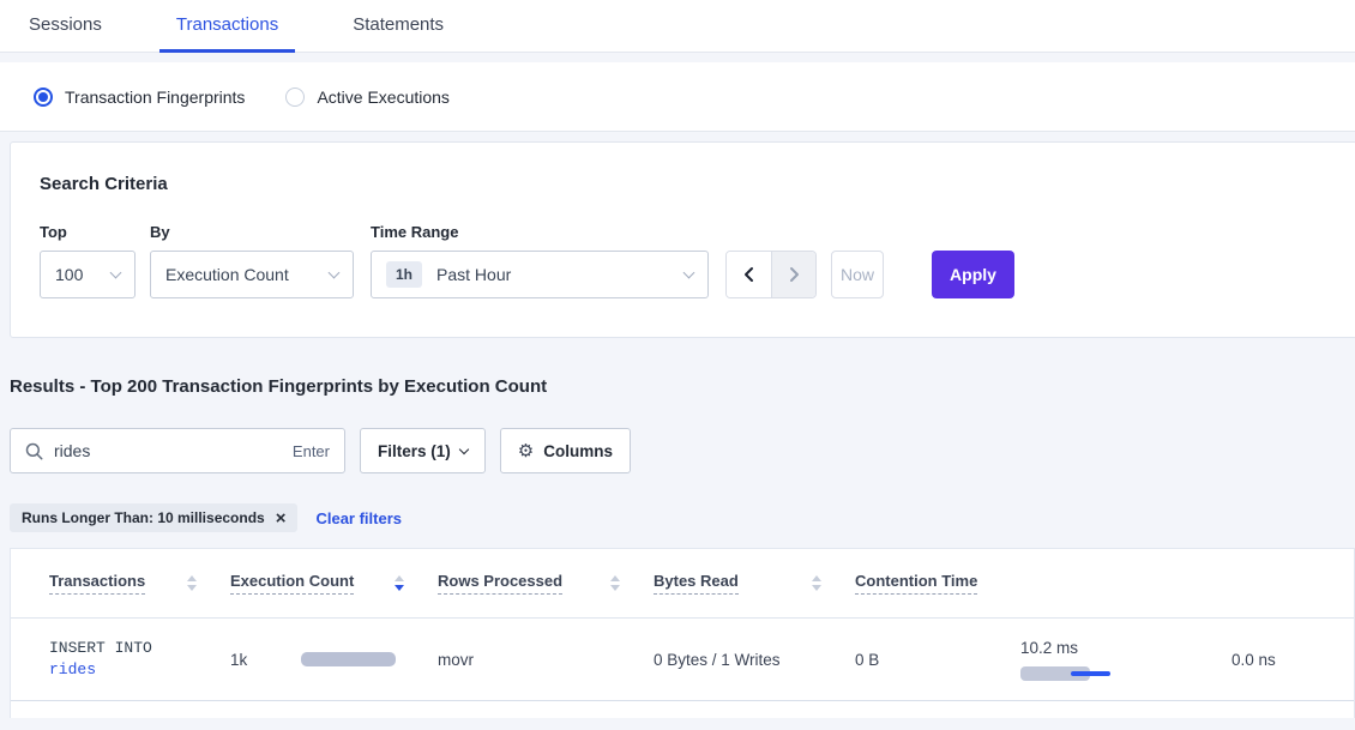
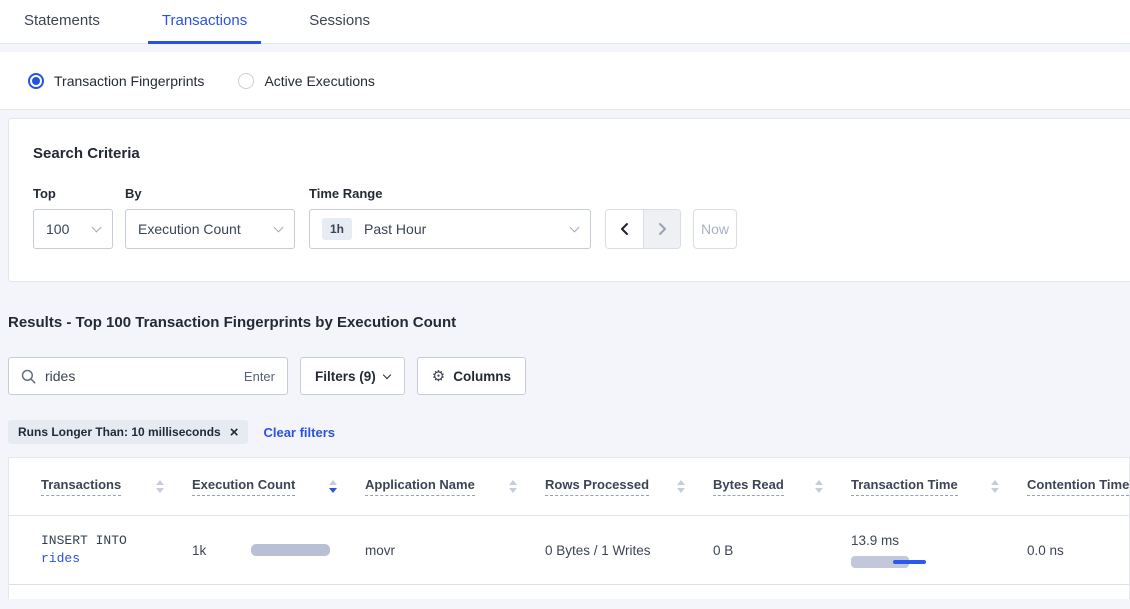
- Sessions
+ Statements
  Transactions
- Statements
+ Sessions
  Transaction Fingerprints
  Active Executions
  Search Criteria
  Top
  100
  By
  Execution Count
  Time Range
  1h
  Past Hour
  Now
- Apply
- Results - Top 200 Transaction Fingerprints by Execution Count
+ Results - Top 100 Transaction Fingerprints by Execution Count
  rides
  Enter
- Filters (1)
+ Filters (9)
  ⚙
  Columns
  Runs Longer Than: 10 milliseconds
  ×
  Clear filters
  Transactions
  Execution Count
+ Application Name
  Rows Processed
  Bytes Read
+ Transaction Time
  Contention Time
  INSERT INTO
  rides
  1k
  movr
  0 Bytes / 1 Writes
  0 B
- 10.2 ms
+ 13.9 ms
  0.0 ns
